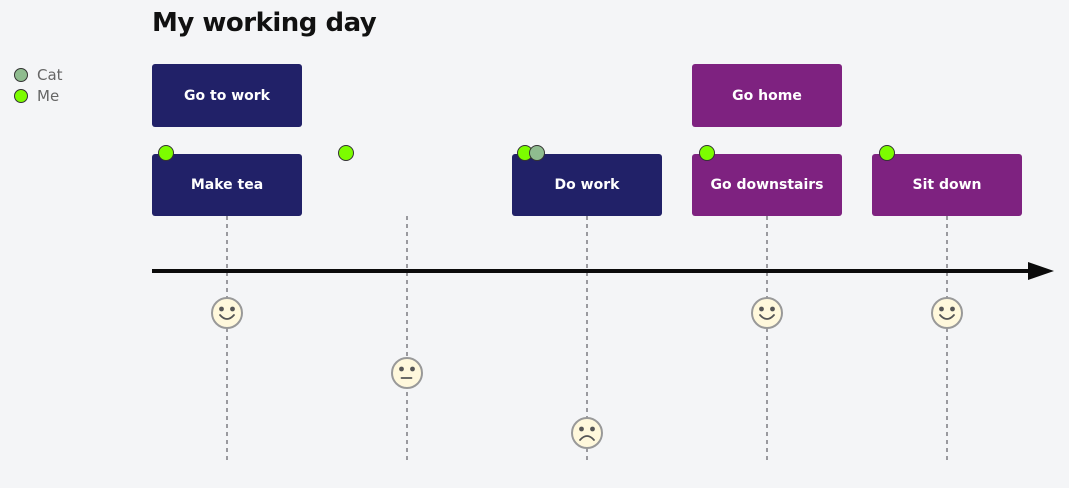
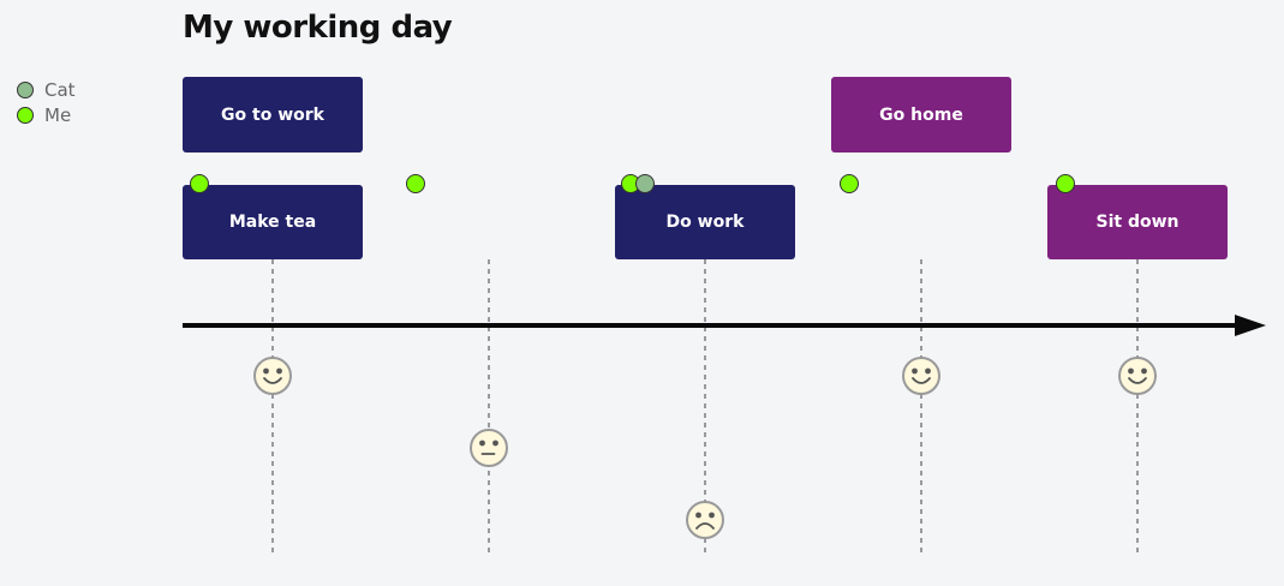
  My working day
  Cat
  Me
  Go to work
  Go home
  Make tea
  Do work
- Go downstairs
  Sit down
